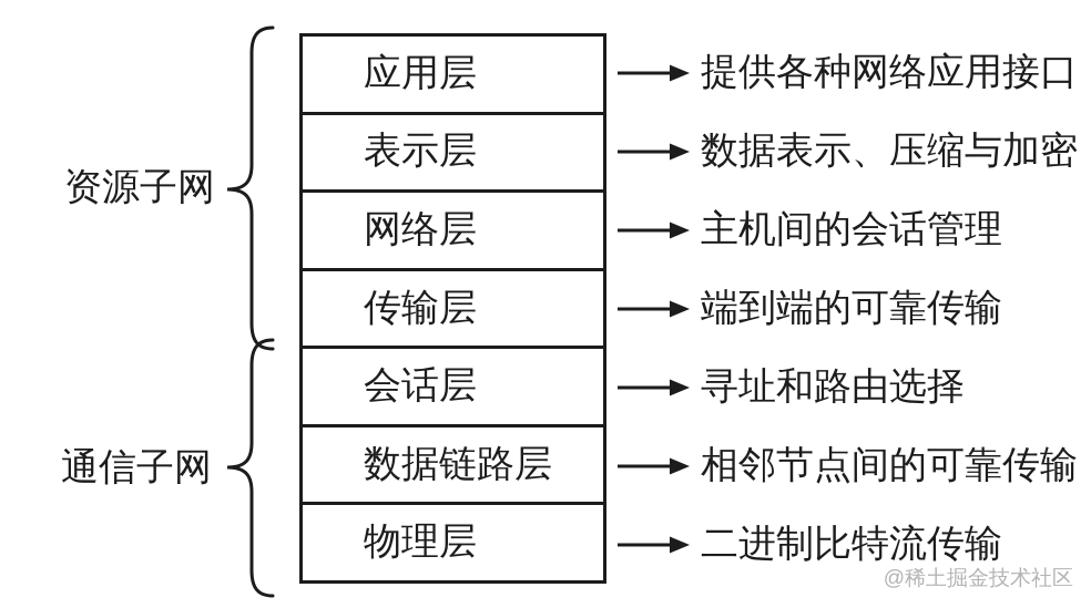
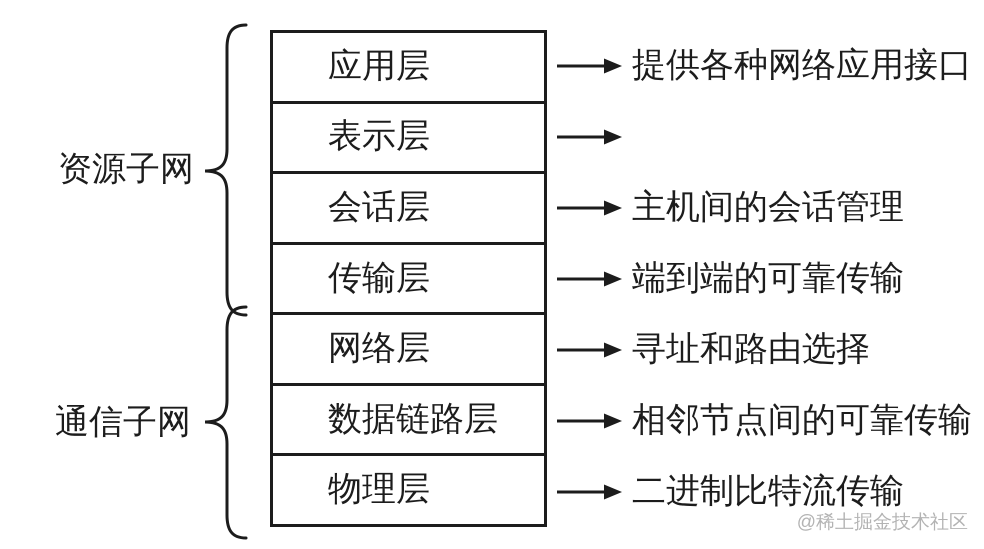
  资源子网
  通信子网
  应用层
  表示层
- 网络层
+ 会话层
  传输层
- 会话层
+ 网络层
  数据链路层
  物理层
  提供各种网络应用接口
- 数据表示、压缩与加密
  主机间的会话管理
  端到端的可靠传输
  寻址和路由选择
  相邻节点间的可靠传输
  二进制比特流传输
  @稀土掘金技术社区
